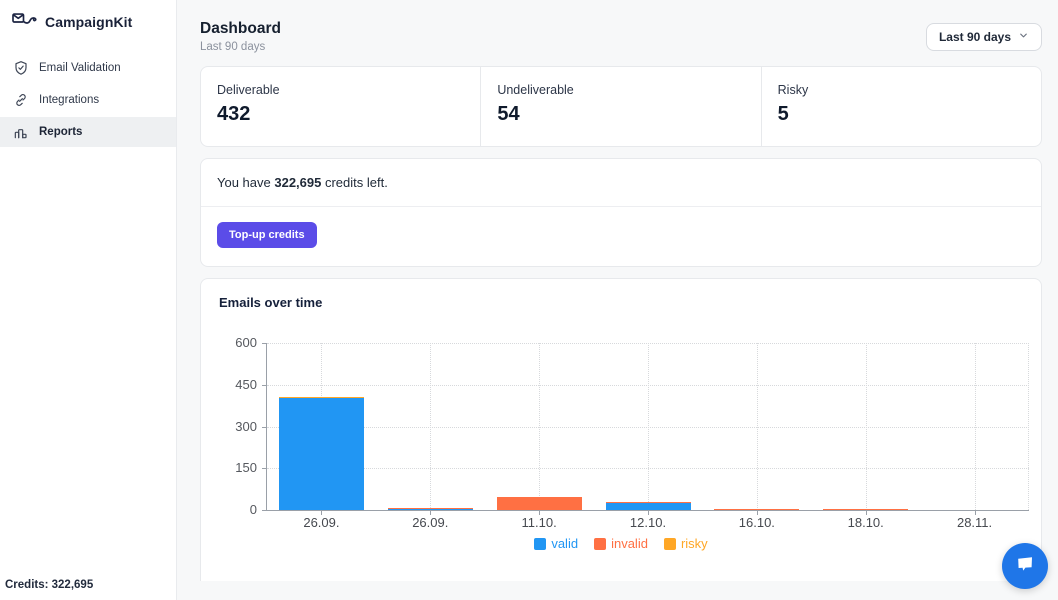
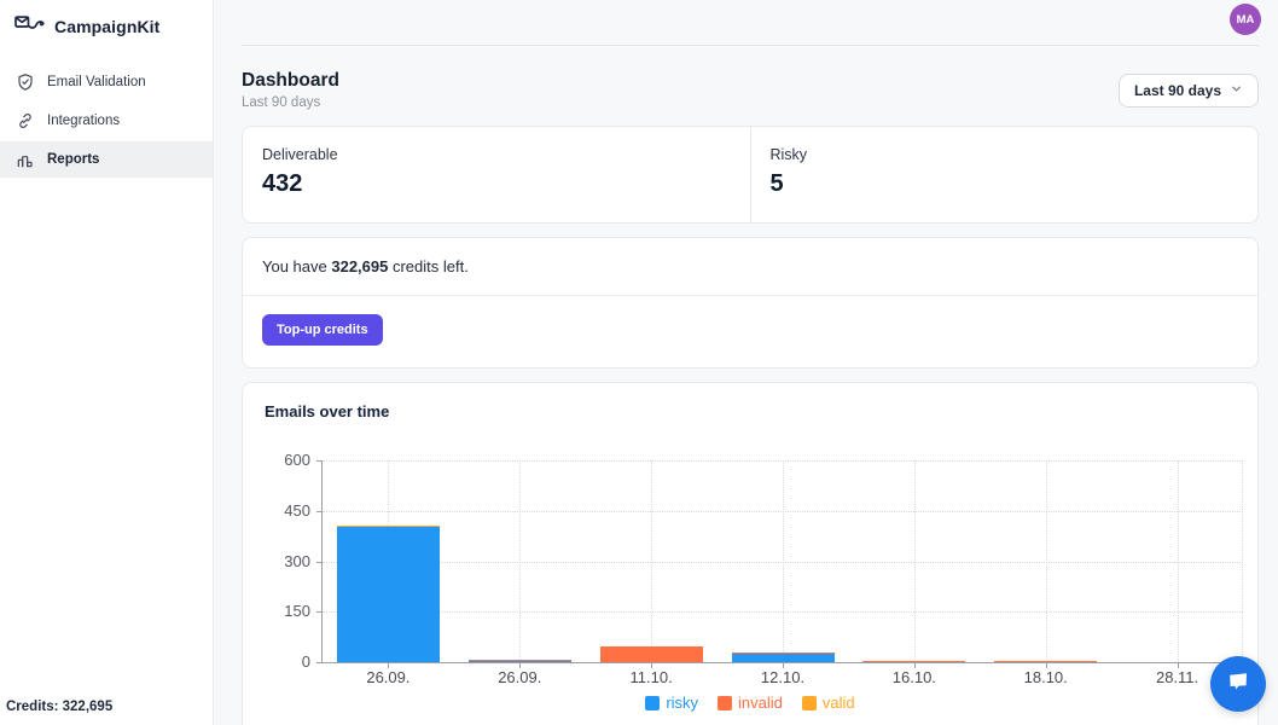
  CampaignKit
  Email Validation
  Integrations
  Reports
  Credits: 322,695
+ MA
  Dashboard
  Last 90 days
  Last 90 days
  Deliverable
  432
- Undeliverable
- 54
  Risky
  5
  You have 322,695 credits left.
  Top-up credits
  Emails over time
  0
  150
  300
  450
  600
  26.09.
  26.09.
  11.10.
  12.10.
  16.10.
  18.10.
  28.11.
- valid
+ risky
  invalid
- risky
+ valid
